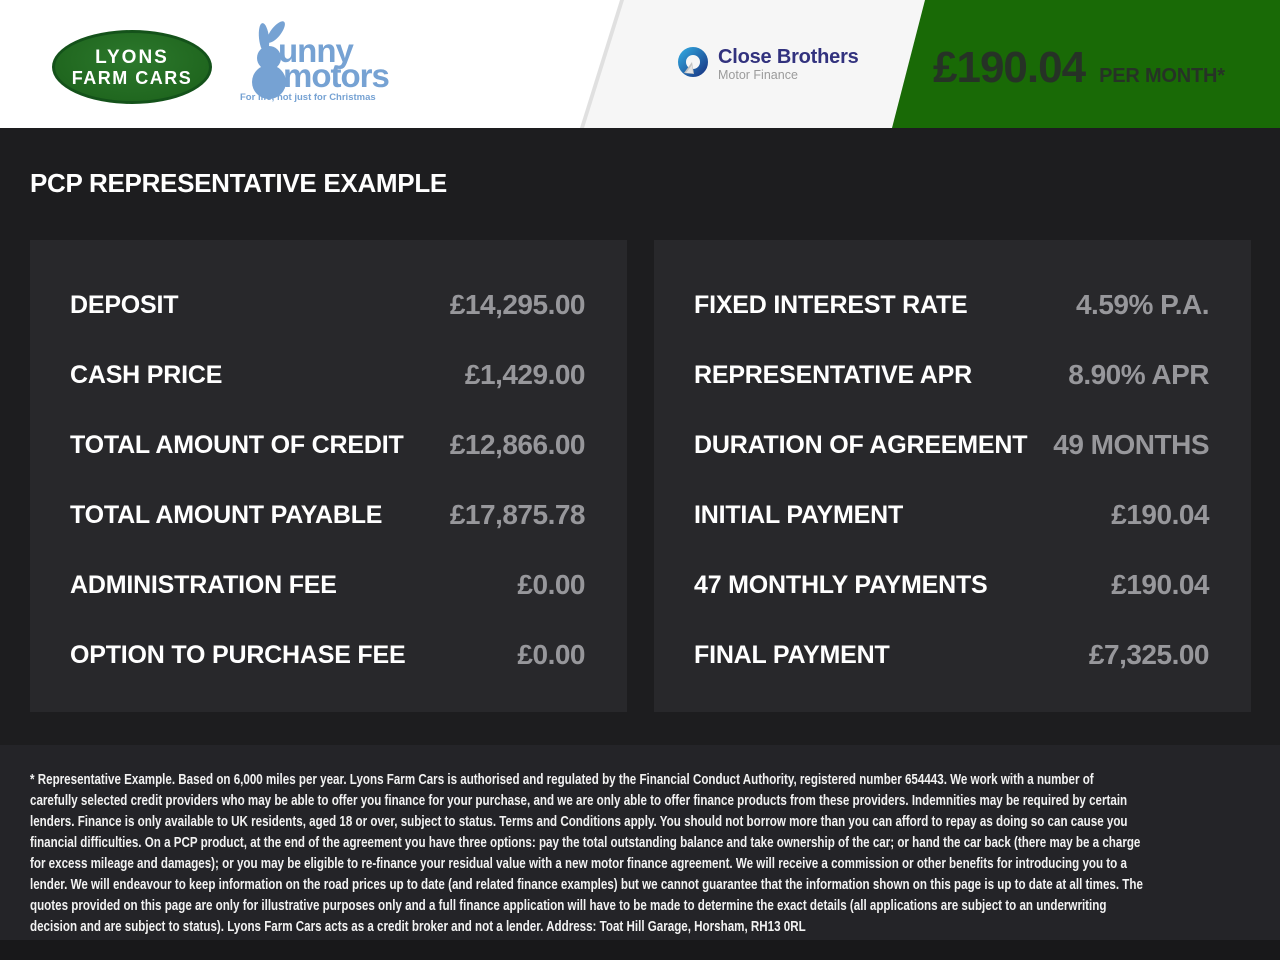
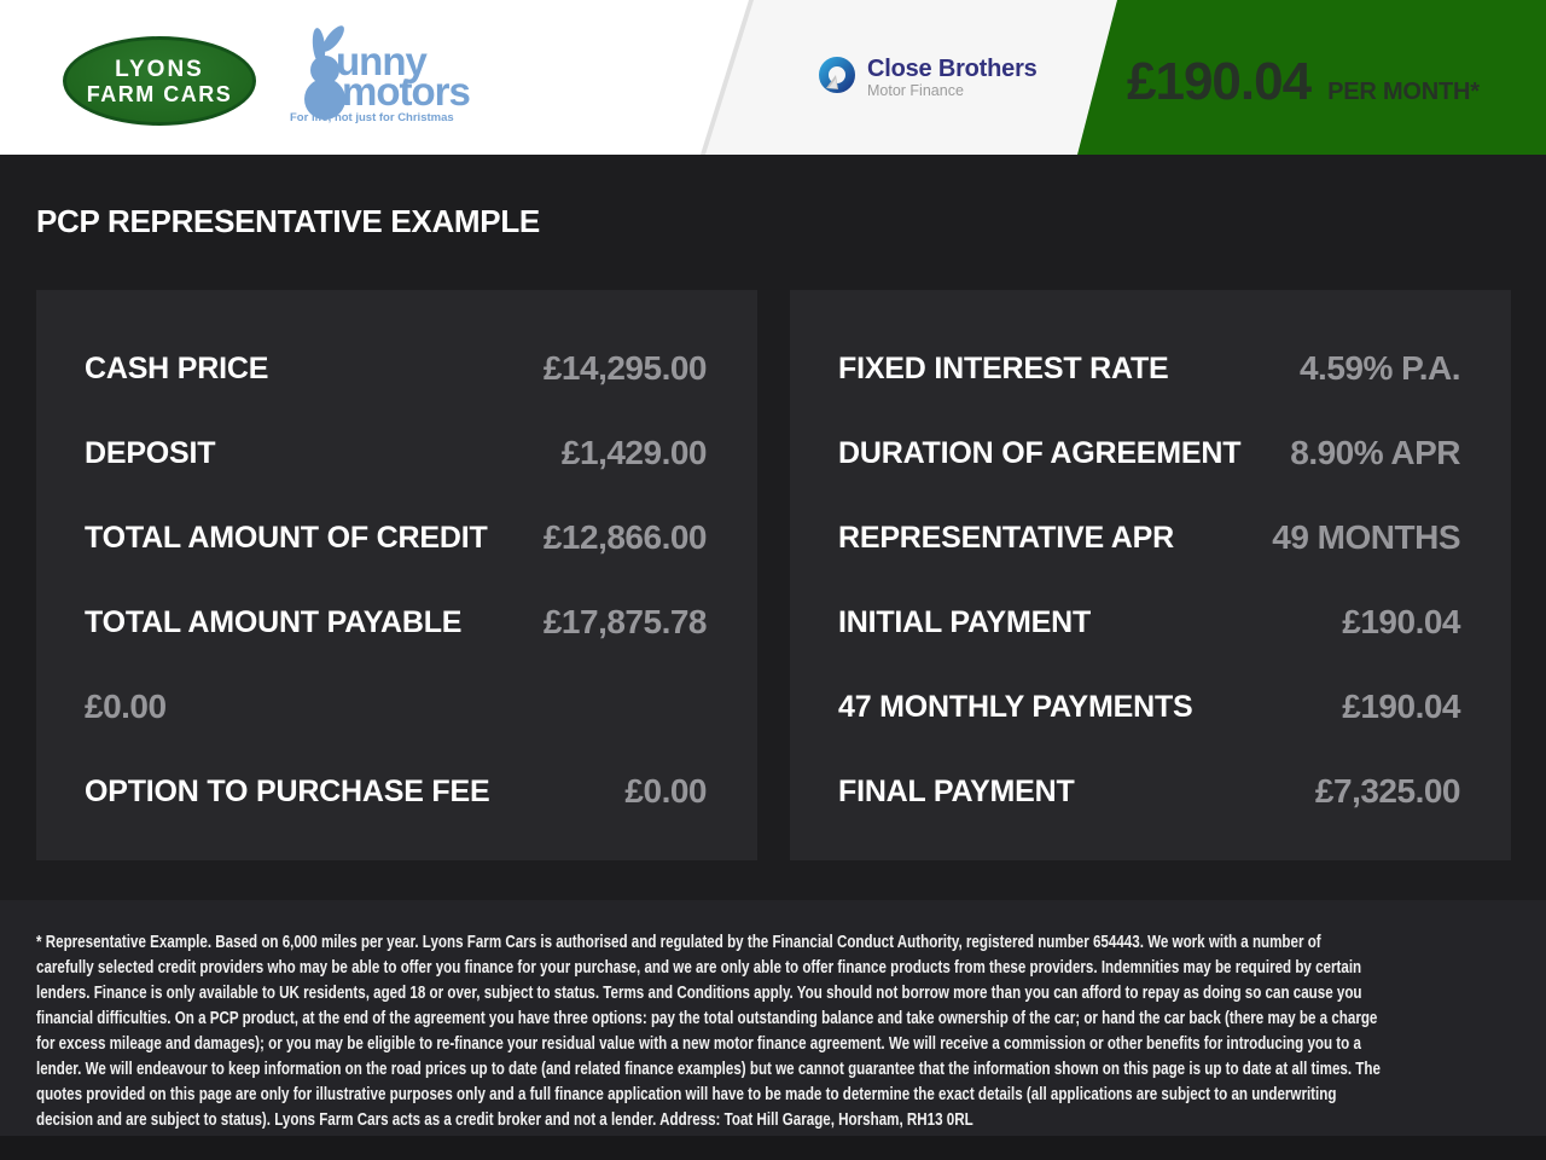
  LYONS
  FARM CARS
  unny
  motors
  For life, not just for Christmas
  Close Brothers
  Motor Finance
  £190.04
  PER MONTH*
  PCP REPRESENTATIVE EXAMPLE
- DEPOSIT
+ CASH PRICE
  £14,295.00
- CASH PRICE
+ DEPOSIT
  £1,429.00
  TOTAL AMOUNT OF CREDIT
  £12,866.00
  TOTAL AMOUNT PAYABLE
  £17,875.78
- ADMINISTRATION FEE
  £0.00
  OPTION TO PURCHASE FEE
  £0.00
  FIXED INTEREST RATE
  4.59% P.A.
- REPRESENTATIVE APR
+ DURATION OF AGREEMENT
  8.90% APR
- DURATION OF AGREEMENT
+ REPRESENTATIVE APR
  49 MONTHS
  INITIAL PAYMENT
  £190.04
  47 MONTHLY PAYMENTS
  £190.04
  FINAL PAYMENT
  £7,325.00
  * Representative Example. Based on 6,000 miles per year. Lyons Farm Cars is authorised and regulated by the Financial Conduct Authority, registered number 654443. We work with a number of carefully selected credit providers who may be able to offer you finance for your purchase, and we are only able to offer finance products from these providers. Indemnities may be required by certain lenders. Finance is only available to UK residents, aged 18 or over, subject to status. Terms and Conditions apply. You should not borrow more than you can afford to repay as doing so can cause you financial difficulties. On a PCP product, at the end of the agreement you have three options: pay the total outstanding balance and take ownership of the car; or hand the car back (there may be a charge for excess mileage and damages); or you may be eligible to re-finance your residual value with a new motor finance agreement. We will receive a commission or other benefits for introducing you to a lender. We will endeavour to keep information on the road prices up to date (and related finance examples) but we cannot guarantee that the information shown on this page is up to date at all times. The quotes provided on this page are only for illustrative purposes only and a full finance application will have to be made to determine the exact details (all applications are subject to an underwriting decision and are subject to status). Lyons Farm Cars acts as a credit broker and not a lender. Address: Toat Hill Garage, Horsham, RH13 0RL
